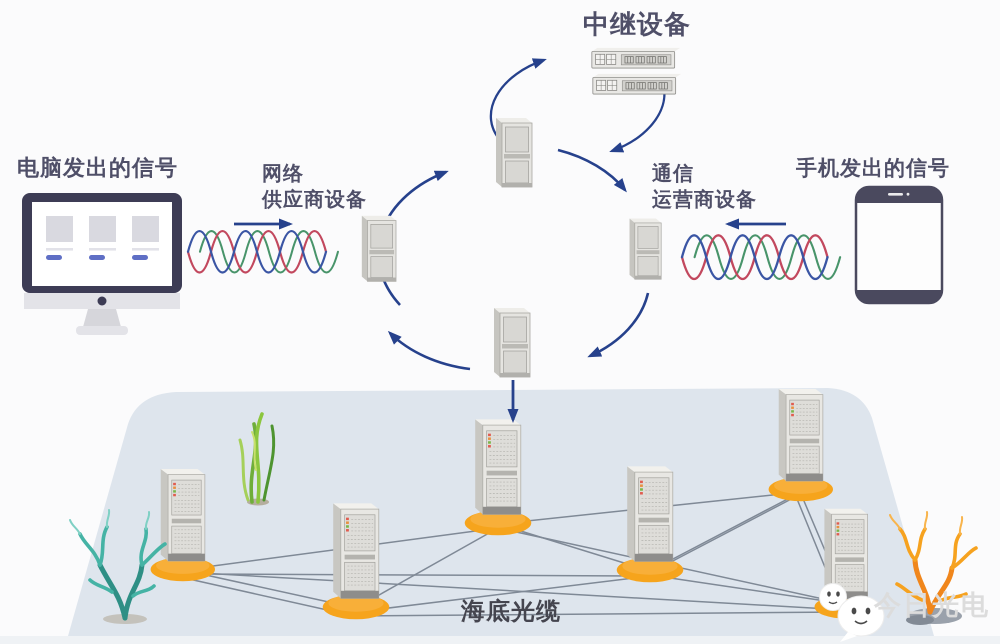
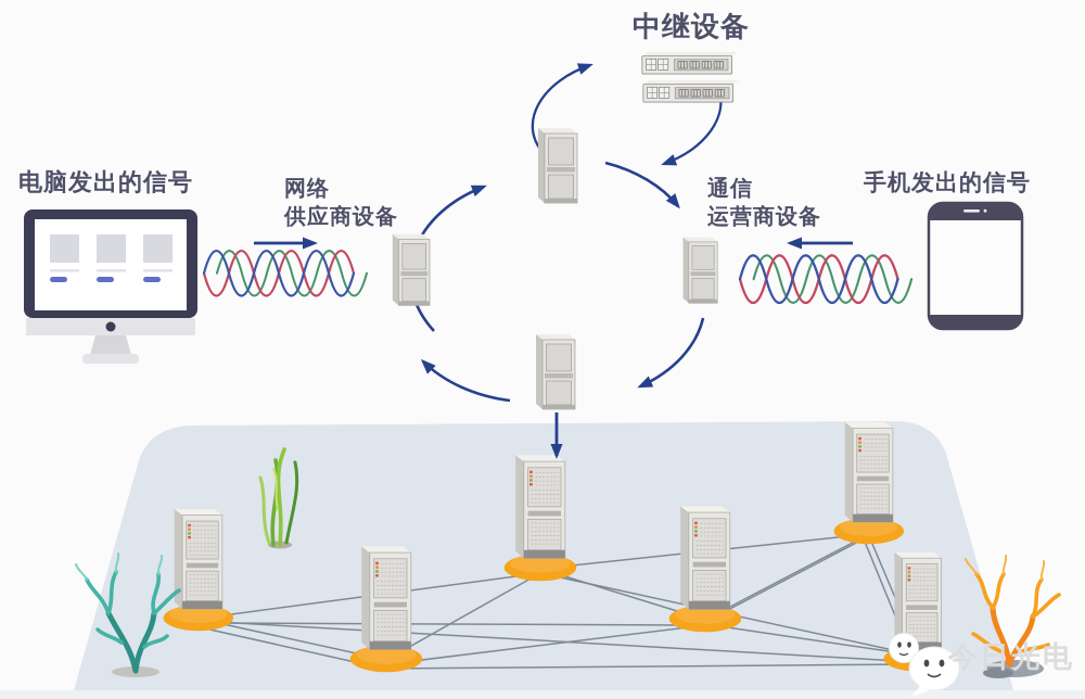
  中继设备
  电脑发出的信号
  网络
  供应商设备
  通信
  运营商设备
  手机发出的信号
- 海底光缆
  今日光电
